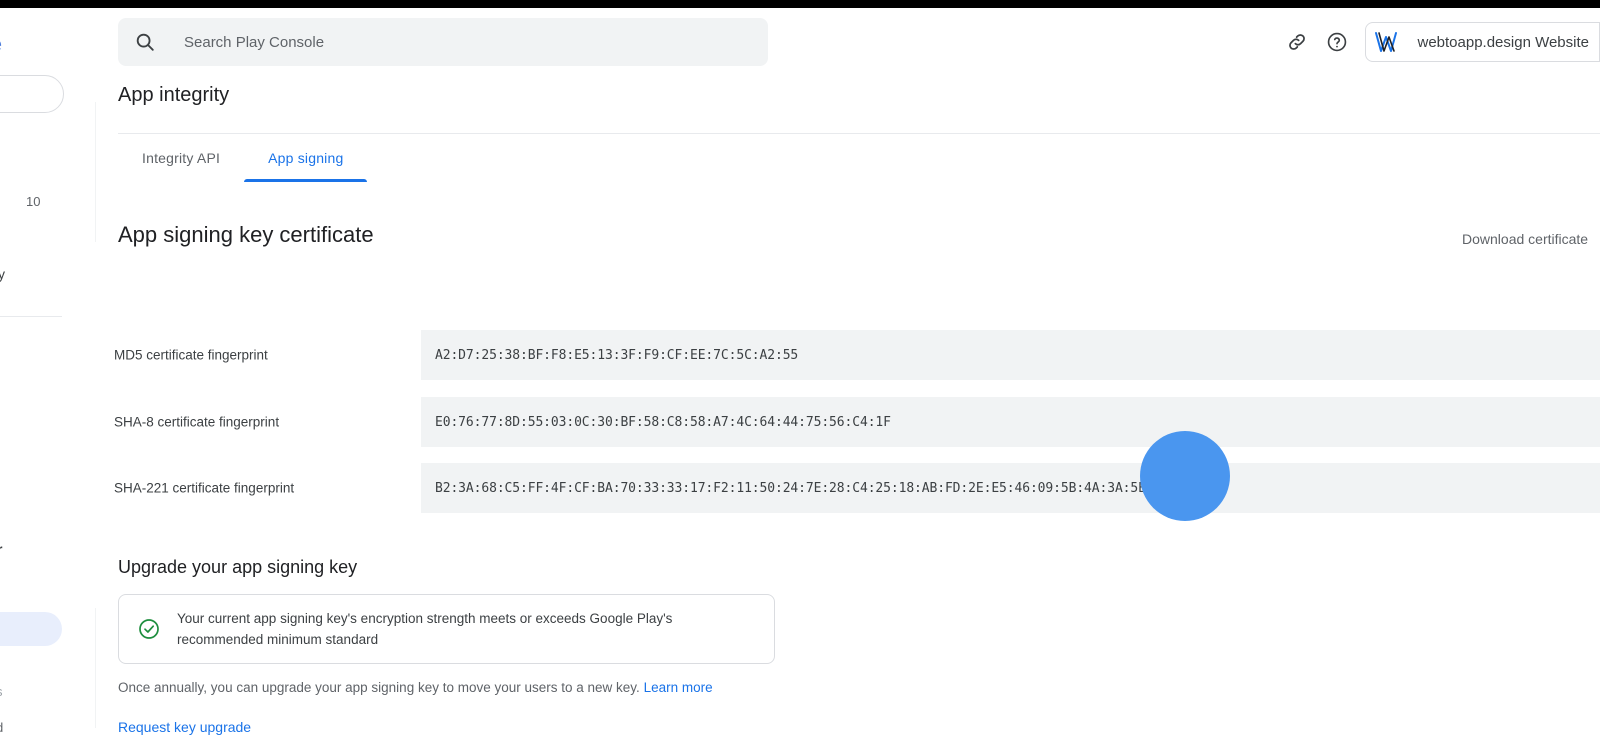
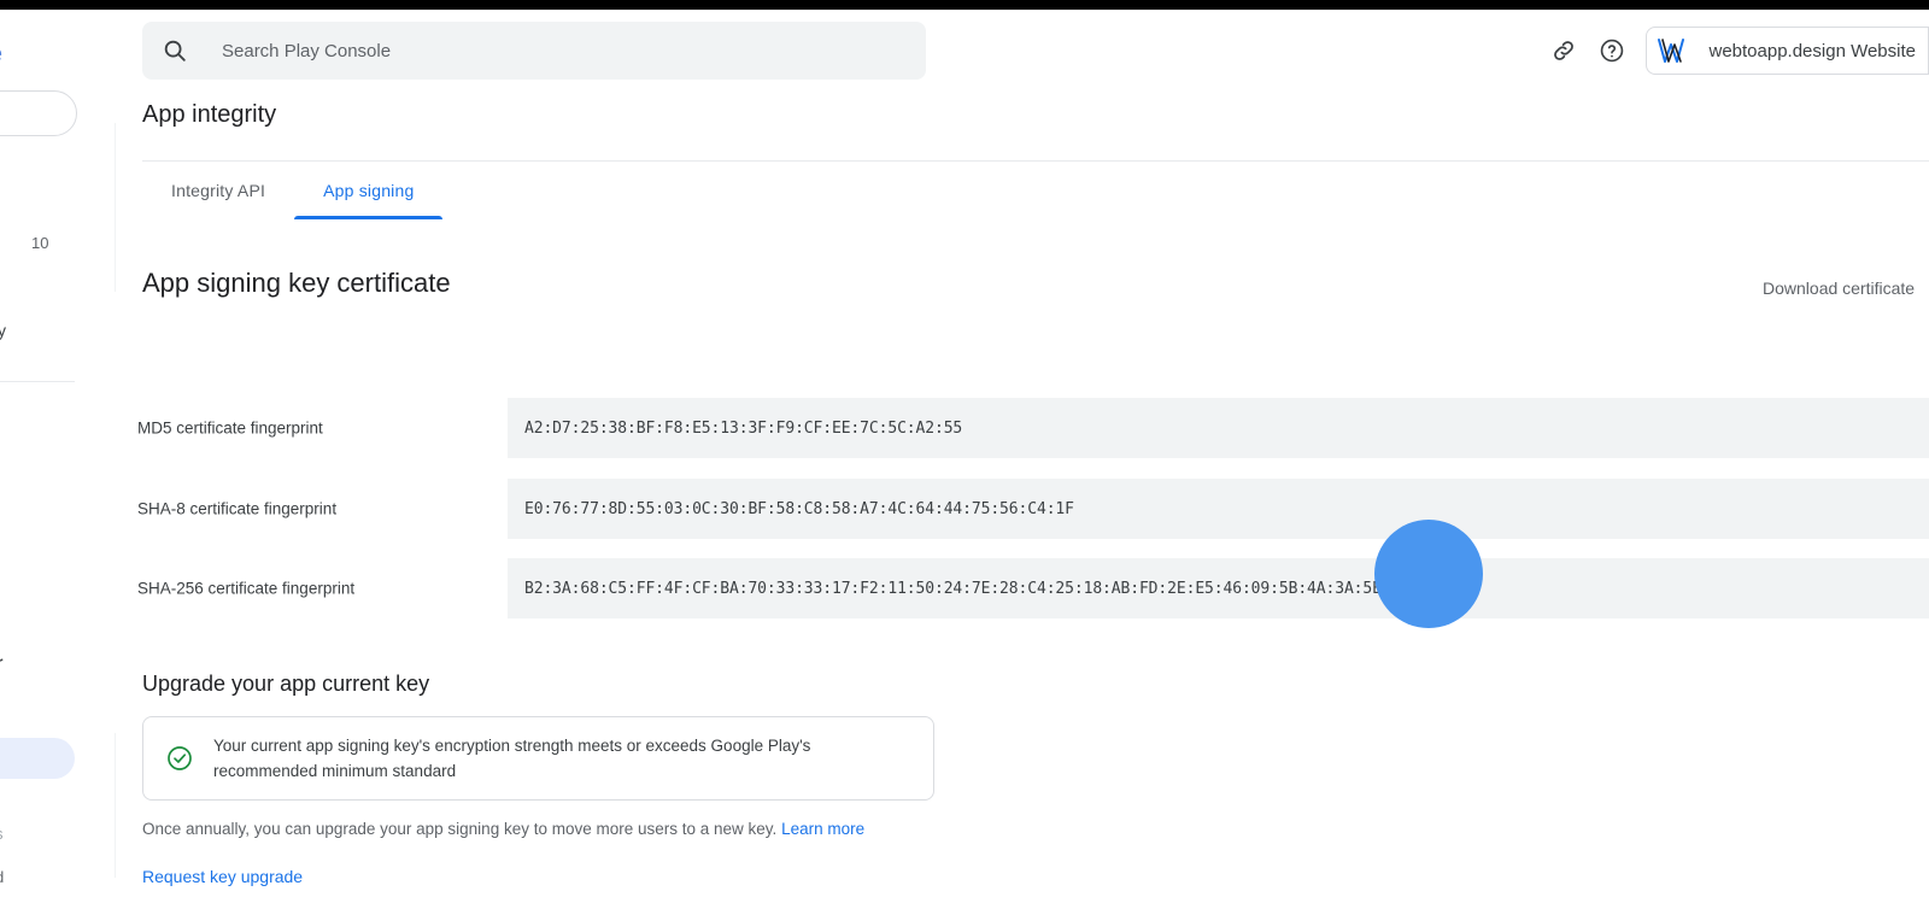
  10
  y
  Search Play Console
  webtoapp.design Website
  App integrity
  Integrity API
  App signing
  App signing key certificate
  Download certificate
  MD5 certificate fingerprint
  A2:D7:25:38:BF:F8:E5:13:3F:F9:CF:EE:7C:5C:A2:55
  SHA-8 certificate fingerprint
  E0:76:77:8D:55:03:0C:30:BF:58:C8:58:A7:4C:64:44:75:56:C4:1F
- SHA-221 certificate fingerprint
+ SHA-256 certificate fingerprint
  B2:3A:68:C5:FF:4F:CF:BA:70:33:33:17:F2:11:50:24:7E:28:C4:25:18:AB:FD:2E:E5:46:09:5B:4A:3A:5
- Upgrade your app signing key
+ Upgrade your app current key
  Your current app signing key's encryption strength meets or exceeds Google Play's recommended minimum standard
- Once annually, you can upgrade your app signing key to move your users to a new key. Learn more
+ Once annually, you can upgrade your app signing key to move more users to a new key. Learn more
  Request key upgrade
